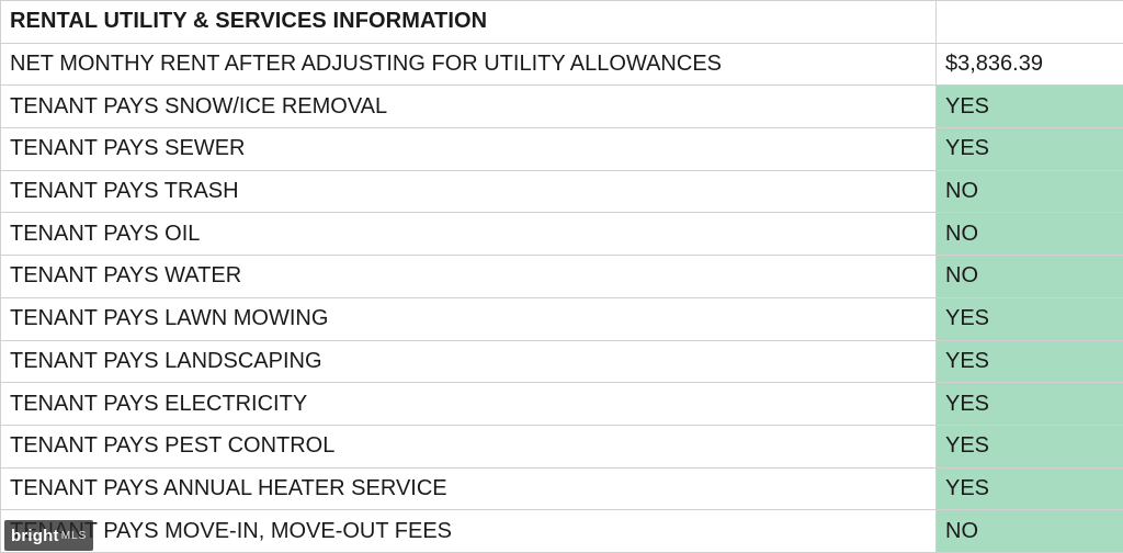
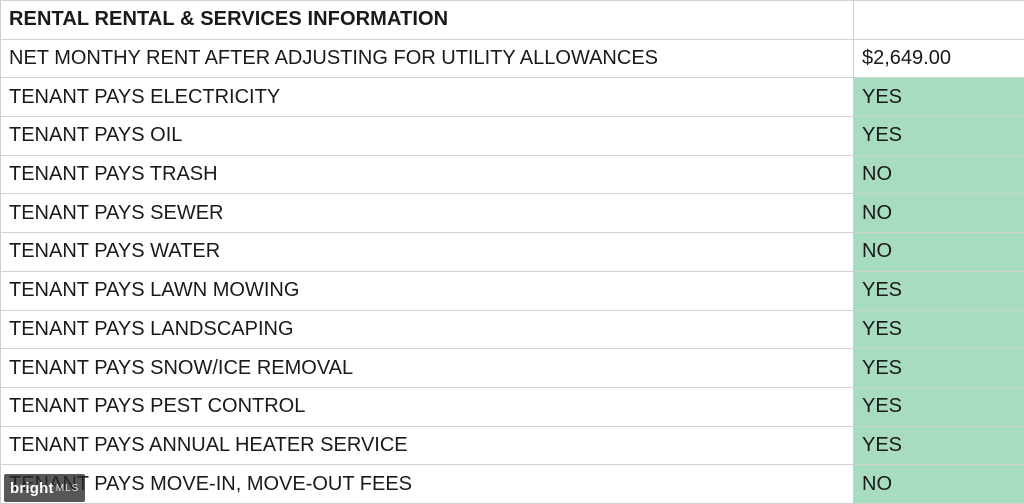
- RENTAL UTILITY & SERVICES INFORMATION
+ RENTAL RENTAL & SERVICES INFORMATION
- NET MONTHY RENT AFTER ADJUSTING FOR UTILITY ALLOWANCES	$3,836.39
+ NET MONTHY RENT AFTER ADJUSTING FOR UTILITY ALLOWANCES	$2,649.00
- TENANT PAYS SNOW/ICE REMOVAL	YES
+ TENANT PAYS ELECTRICITY	YES
- TENANT PAYS SEWER	YES
+ TENANT PAYS OIL	YES
  TENANT PAYS TRASH	NO
- TENANT PAYS OIL	NO
+ TENANT PAYS SEWER	NO
  TENANT PAYS WATER	NO
  TENANT PAYS LAWN MOWING	YES
  TENANT PAYS LANDSCAPING	YES
- TENANT PAYS ELECTRICITY	YES
+ TENANT PAYS SNOW/ICE REMOVAL	YES
  TENANT PAYS PEST CONTROL	YES
  TENANT PAYS ANNUAL HEATER SERVICE	YES
  TENANT PAYS MOVE-IN, MOVE-OUT FEES	NO
  bright
  MLS
